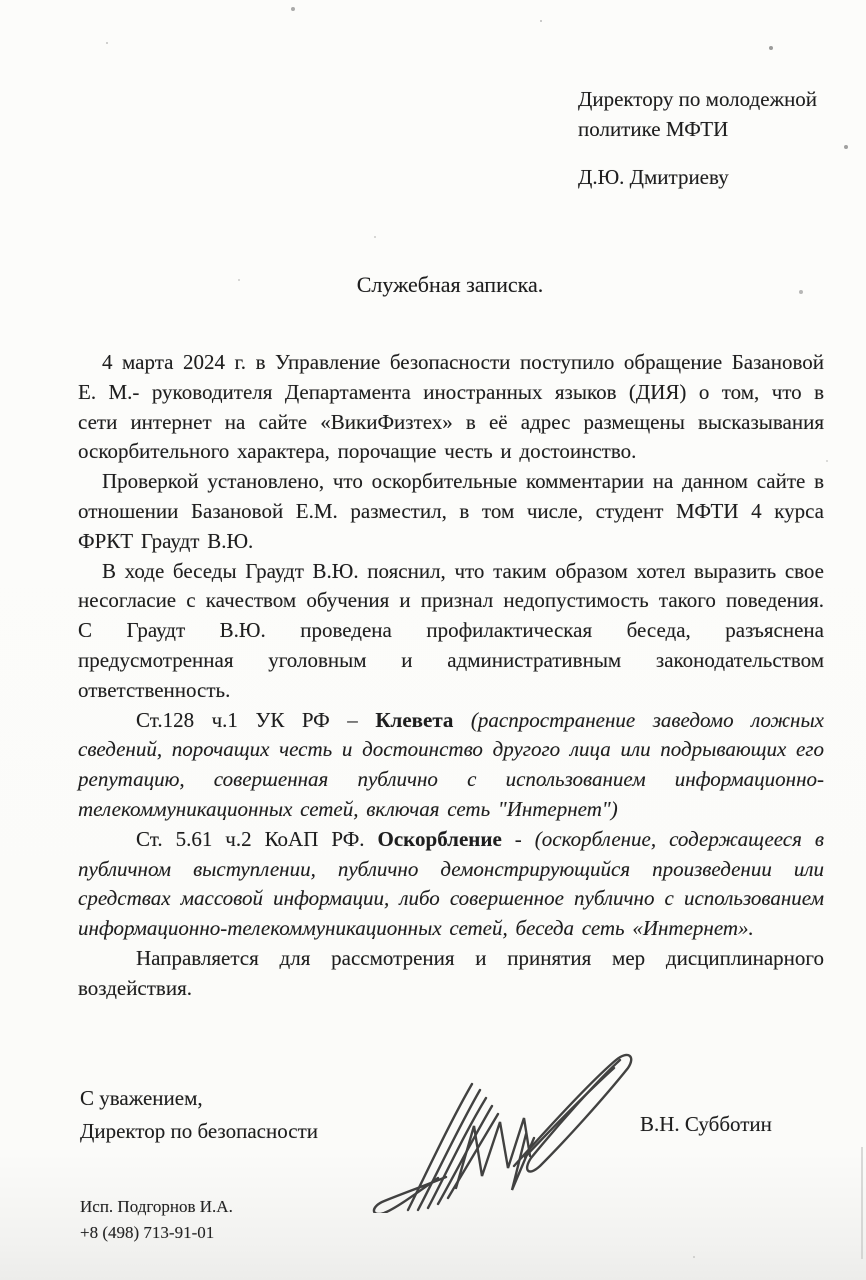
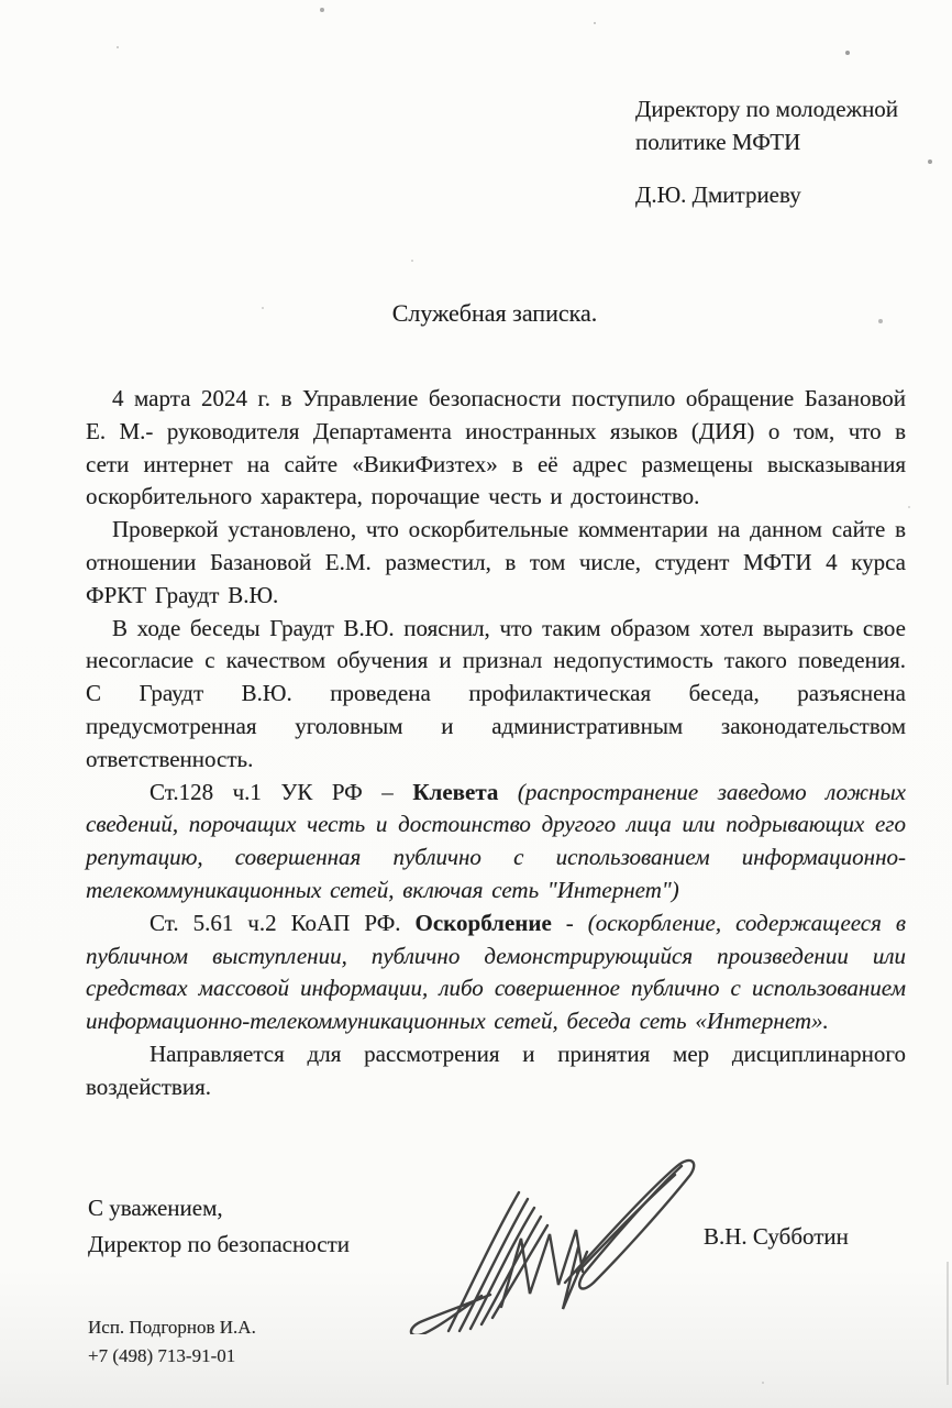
  Директору по молодежной
  политике МФТИ
  Д.Ю. Дмитриеву
  Служебная записка.
  4 марта 2024 г. в Управление безопасности поступило обращение Базановой Е. М.- руководителя Департамента иностранных языков (ДИЯ) о том, что в сети интернет на сайте «ВикиФизтех» в её адрес размещены высказывания оскорбительного характера, порочащие честь и достоинство.
  Проверкой установлено, что оскорбительные комментарии на данном сайте в отношении Базановой Е.М. разместил, в том числе, студент МФТИ 4 курса ФРКТ Граудт В.Ю.
  В ходе беседы Граудт В.Ю. пояснил, что таким образом хотел выразить свое несогласие с качеством обучения и признал недопустимость такого поведения. С Граудт В.Ю. проведена профилактическая беседа, разъяснена предусмотренная уголовным и административным законодательством ответственность.
  Ст.128 ч.1 УК РФ – Клевета (распространение заведомо ложных сведений, порочащих честь и достоинство другого лица или подрывающих его репутацию, совершенная публично с использованием информационно-телекоммуникационных сетей, включая сеть "Интернет")
  Ст. 5.61 ч.2 КоАП РФ. Оскорбление - (оскорбление, содержащееся в публичном выступлении, публично демонстрирующийся произведении или средствах массовой информации, либо совершенное публично с использованием информационно-телекоммуникационных сетей, беседа сеть «Интернет».
  Направляется для рассмотрения и принятия мер дисциплинарного воздействия.
  С уважением,
  Директор по безопасности
  В.Н. Субботин
  Исп. Подгорнов И.А.
- +8 (498) 713-91-01
+ +7 (498) 713-91-01
